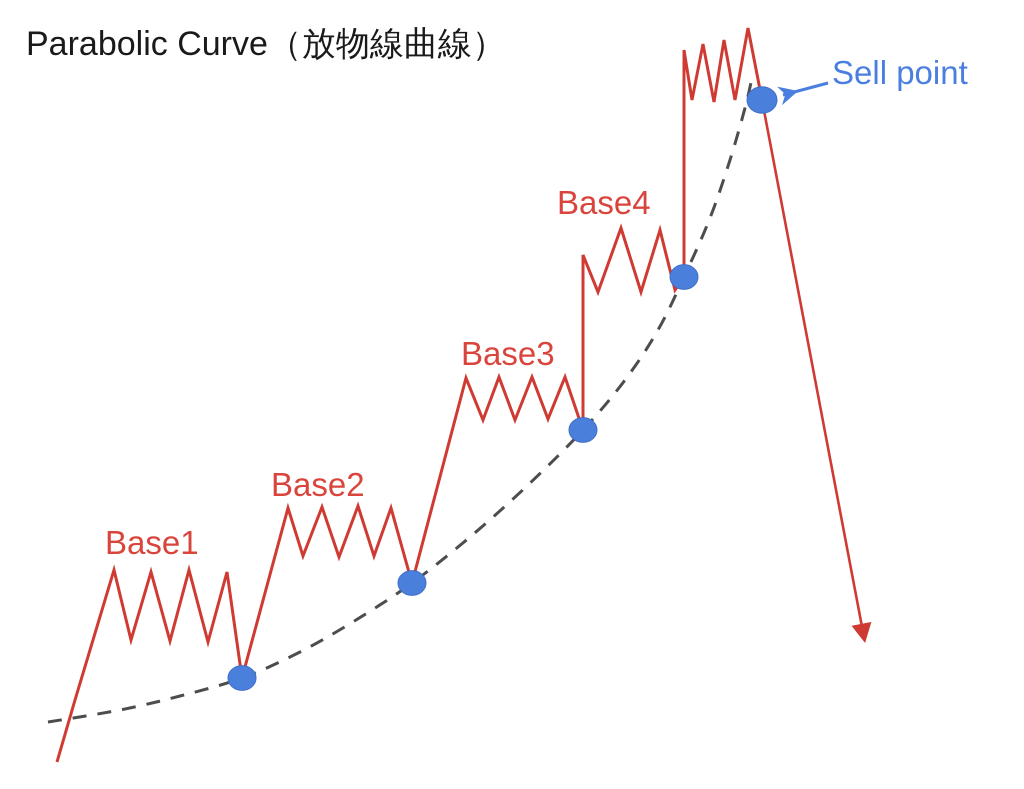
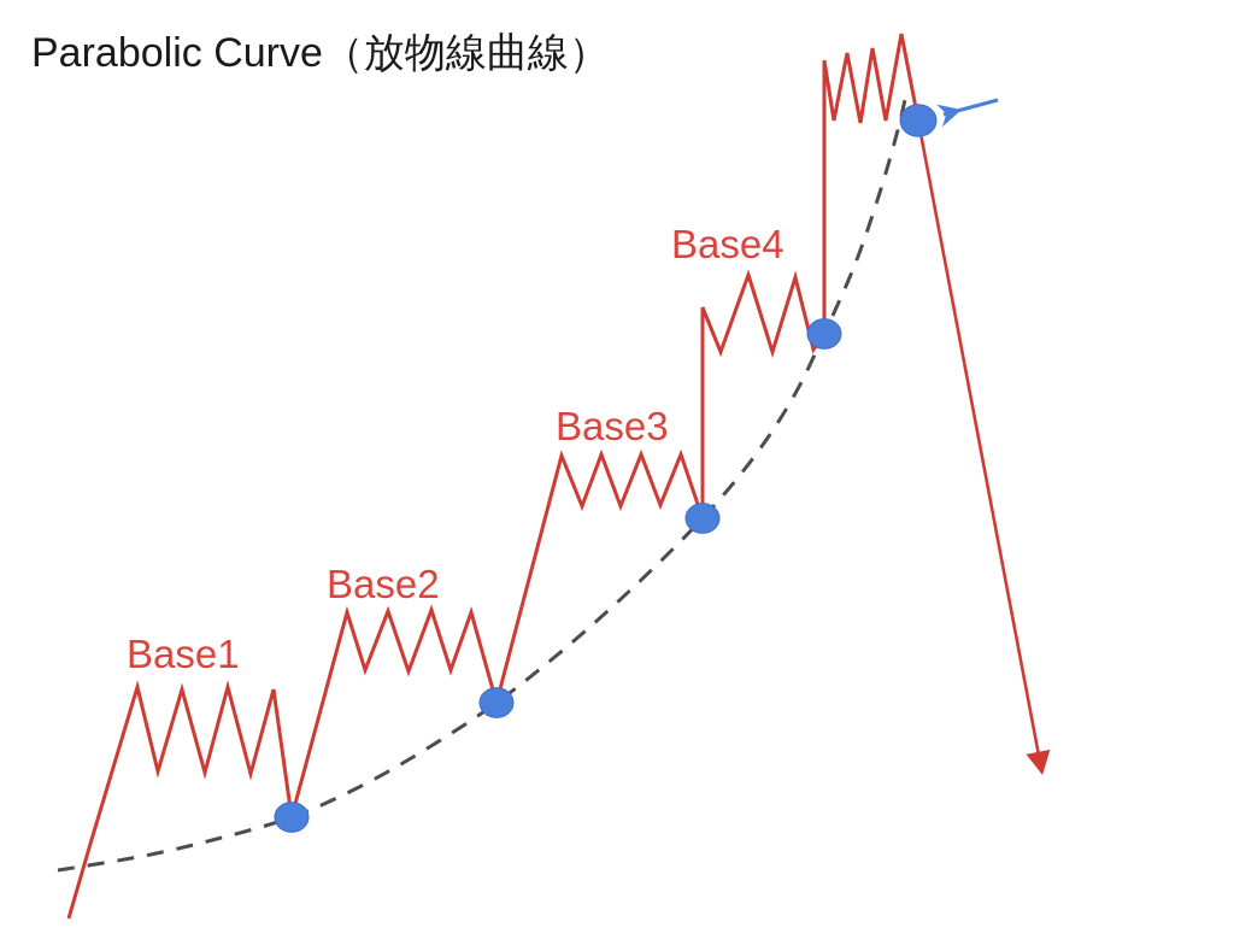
  Parabolic Curve（放物線曲線）
  Base1
  Base2
  Base3
  Base4
- Sell point
